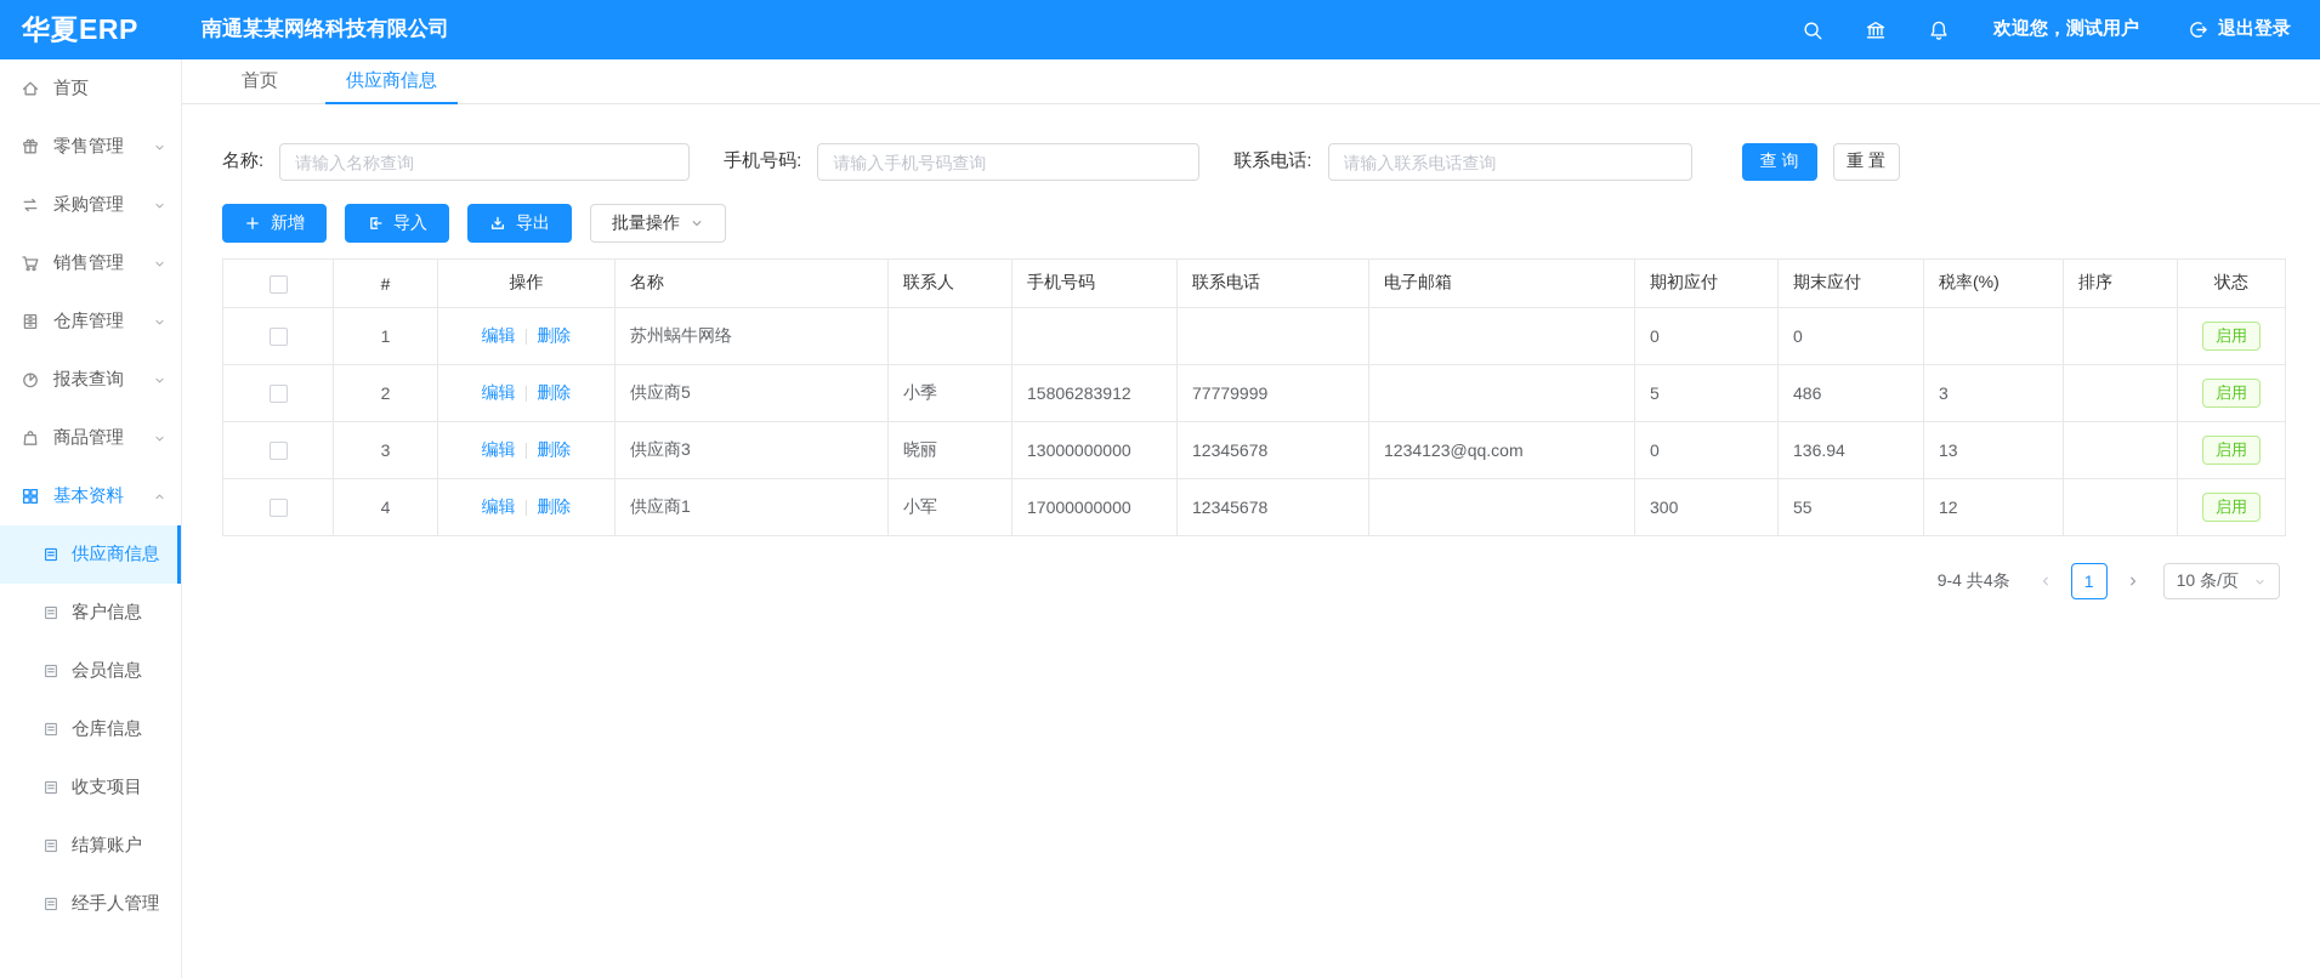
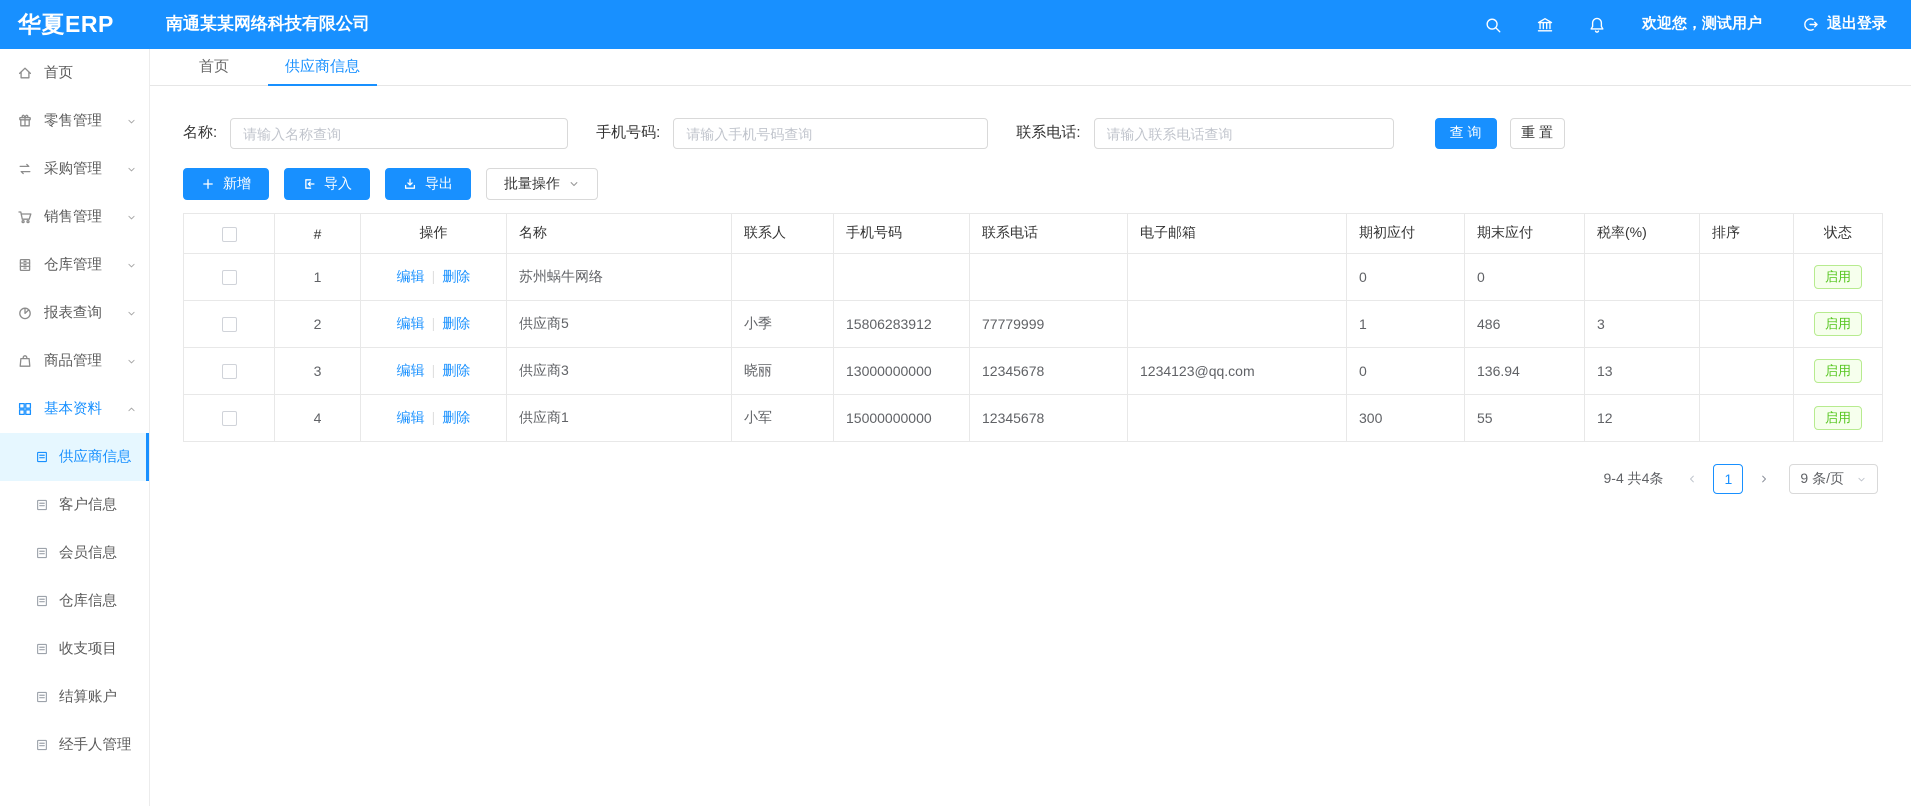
  华夏ERP
  南通某某网络科技有限公司
  欢迎您，测试用户
  退出登录
  首页
  零售管理
  采购管理
  销售管理
  仓库管理
  报表查询
  商品管理
  基本资料
  供应商信息
  客户信息
  会员信息
  仓库信息
  收支项目
  结算账户
  经手人管理
  首页
  供应商信息
  名称:
  请输入名称查询
  手机号码:
  请输入手机号码查询
  联系电话:
  请输入联系电话查询
  查 询
  重 置
  新增
  导入
  导出
  批量操作
  	#	操作	名称	联系人	手机号码	联系电话	电子邮箱	期初应付	期末应付	税率(%)	排序	状态
  	1	编辑 | 删除	苏州蜗牛网络					0	0			启用
- 	2	编辑 | 删除	供应商5	小季	15806283912	77779999		5	486	3		启用
+ 	2	编辑 | 删除	供应商5	小季	15806283912	77779999		1	486	3		启用
  	3	编辑 | 删除	供应商3	晓丽	13000000000	12345678	1234123@qq.com	0	136.94	13		启用
- 	4	编辑 | 删除	供应商1	小军	17000000000	12345678		300	55	12		启用
+ 	4	编辑 | 删除	供应商1	小军	15000000000	12345678		300	55	12		启用
  9-4 共4条
  1
- 10 条/页
+ 9 条/页
